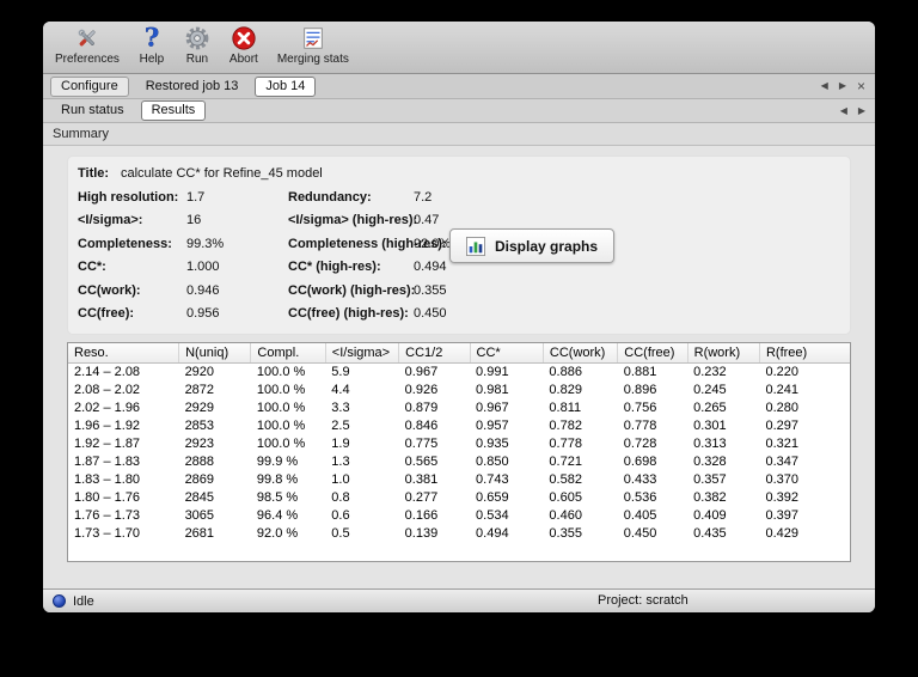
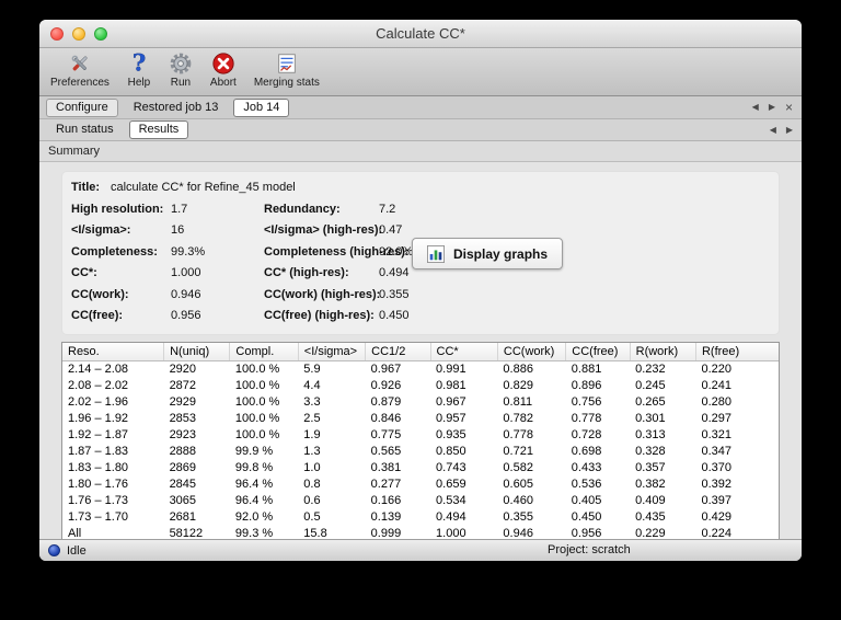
+ Calculate CC*
  Preferences
  ?
  Help
  Run
  Abort
  Merging stats
  Configure
  Restored job 13
  Job 14
  ◀
  ▶
  ×
  Run status
  Results
  ◀
  ▶
  Summary
  Title:
  calculate CC* for Refine_45 model
  High resolution:
  1.7
  Redundancy:
  7.2
  <I/sigma>:
  16
  <I/sigma> (high-res):
  0.47
  Completeness:
  99.3%
  Completeness (high-res):
  92.0%
  CC*:
  1.000
  CC* (high-res):
  0.494
  CC(work):
  0.946
  CC(work) (high-res):
  0.355
  CC(free):
  0.956
  CC(free) (high-res):
  0.450
  Display graphs
  Reso.	N(uniq)	Compl.	<I/sigma>	CC1/2	CC*	CC(work)	CC(free)	R(work)	R(free)
  2.14 – 2.08	2920	100.0 %	5.9	0.967	0.991	0.886	0.881	0.232	0.220
  2.08 – 2.02	2872	100.0 %	4.4	0.926	0.981	0.829	0.896	0.245	0.241
  2.02 – 1.96	2929	100.0 %	3.3	0.879	0.967	0.811	0.756	0.265	0.280
  1.96 – 1.92	2853	100.0 %	2.5	0.846	0.957	0.782	0.778	0.301	0.297
  1.92 – 1.87	2923	100.0 %	1.9	0.775	0.935	0.778	0.728	0.313	0.321
  1.87 – 1.83	2888	99.9 %	1.3	0.565	0.850	0.721	0.698	0.328	0.347
  1.83 – 1.80	2869	99.8 %	1.0	0.381	0.743	0.582	0.433	0.357	0.370
- 1.80 – 1.76	2845	98.5 %	0.8	0.277	0.659	0.605	0.536	0.382	0.392
+ 1.80 – 1.76	2845	96.4 %	0.8	0.277	0.659	0.605	0.536	0.382	0.392
  1.76 – 1.73	3065	96.4 %	0.6	0.166	0.534	0.460	0.405	0.409	0.397
  1.73 – 1.70	2681	92.0 %	0.5	0.139	0.494	0.355	0.450	0.435	0.429
+ All	58122	99.3 %	15.8	0.999	1.000	0.946	0.956	0.229	0.224
  Idle
  Project: scratch
